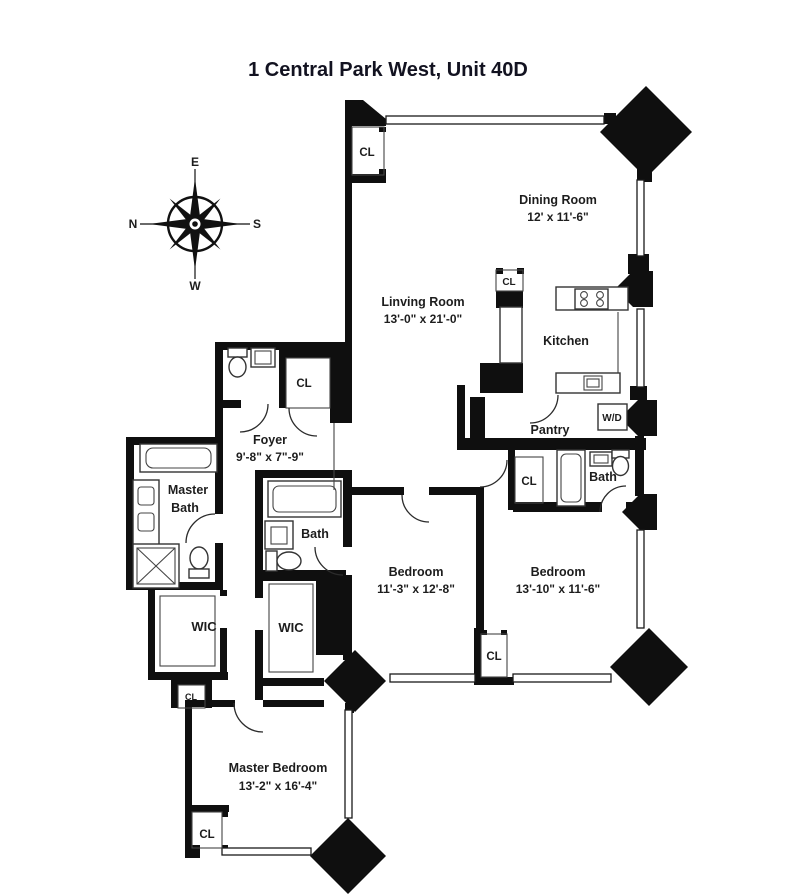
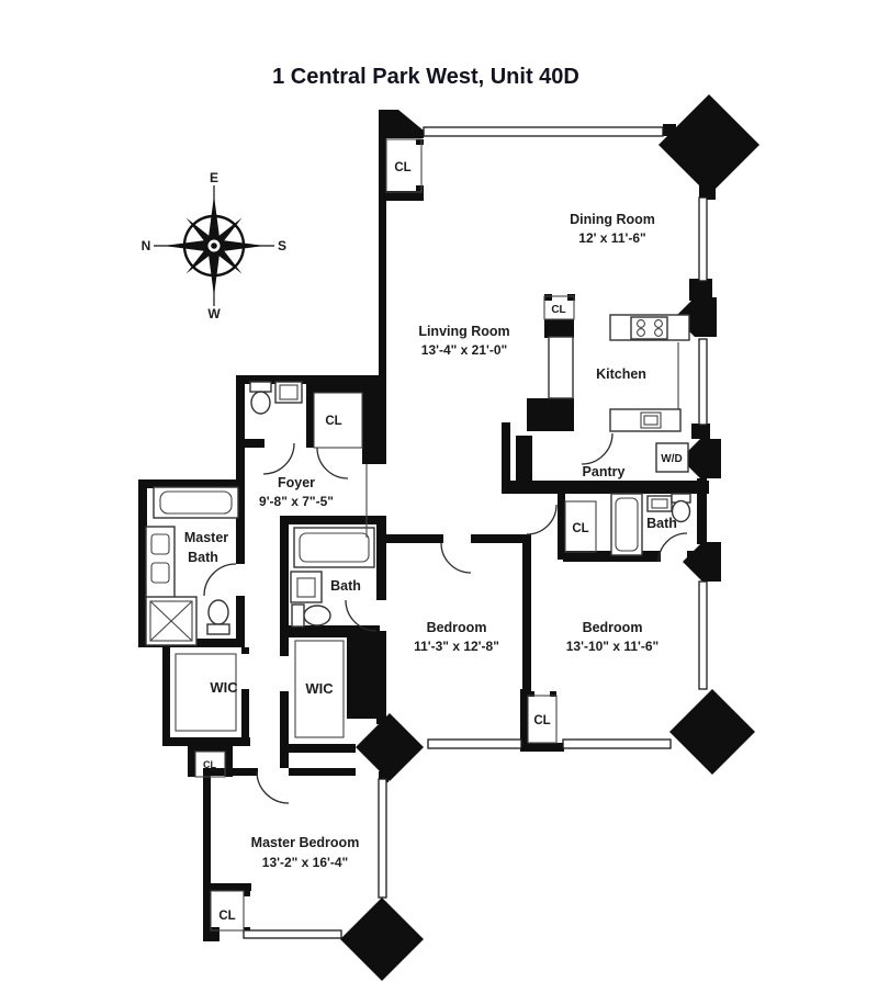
  1 Central Park West, Unit 40D
  E
  N
  S
  W
  Dining Room
  12' x 11'-6"
  Linving Room
- 13'-0" x 21'-0"
+ 13'-4" x 21'-0"
  Kitchen
  Pantry
  Foyer
- 9'-8" x 7"-9"
+ 9'-8" x 7"-5"
  Master
  Bath
  Bath
  Bath
  WIC
  WIC
  Bedroom
  11'-3" x 12'-8"
  Bedroom
  13'-10" x 11'-6"
  Master Bedroom
  13'-2" x 16'-4"
  CL
  CL
  CL
  CL
  CL
  CL
  CL
  W/D
